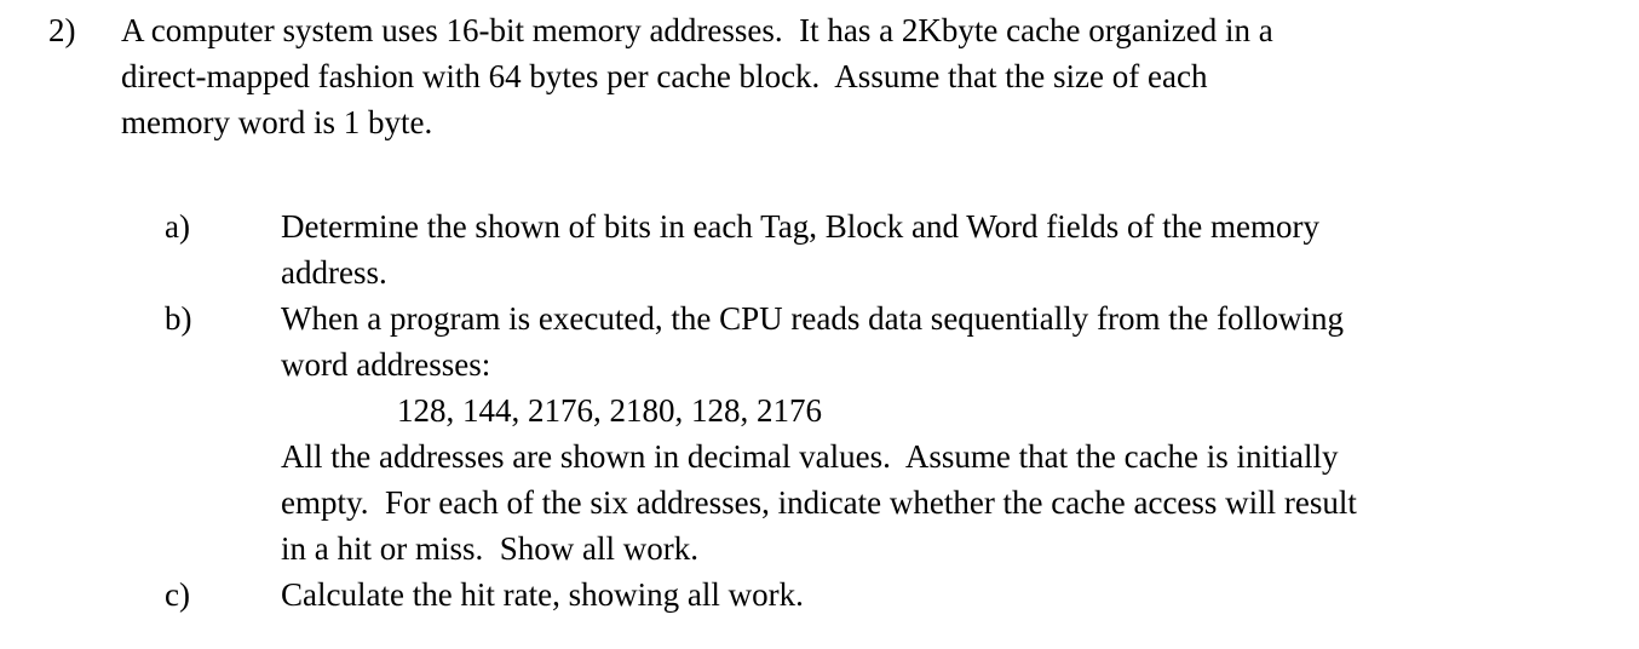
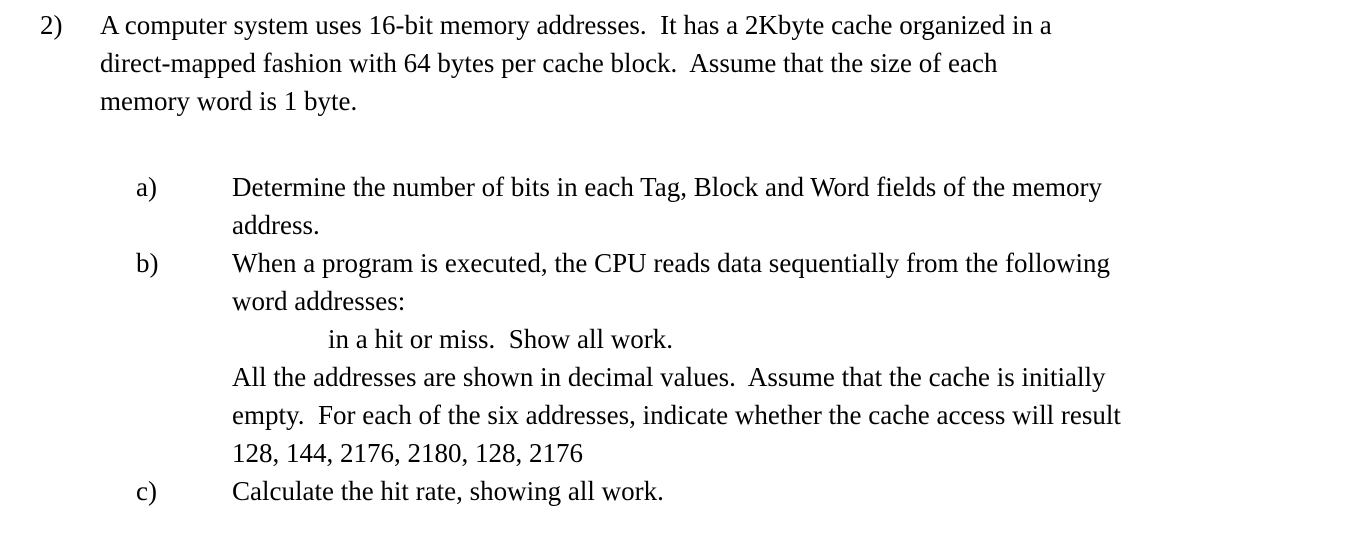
  2)
  A computer system uses 16-bit memory addresses. It has a 2Kbyte cache organized in a
  direct-mapped fashion with 64 bytes per cache block. Assume that the size of each
  memory word is 1 byte.
  a)
- Determine the shown of bits in each Tag, Block and Word fields of the memory
+ Determine the number of bits in each Tag, Block and Word fields of the memory
  address.
  b)
  When a program is executed, the CPU reads data sequentially from the following
  word addresses:
- 128, 144, 2176, 2180, 128, 2176
+ in a hit or miss. Show all work.
  All the addresses are shown in decimal values. Assume that the cache is initially
  empty. For each of the six addresses, indicate whether the cache access will result
- in a hit or miss. Show all work.
+ 128, 144, 2176, 2180, 128, 2176
  c)
  Calculate the hit rate, showing all work.
